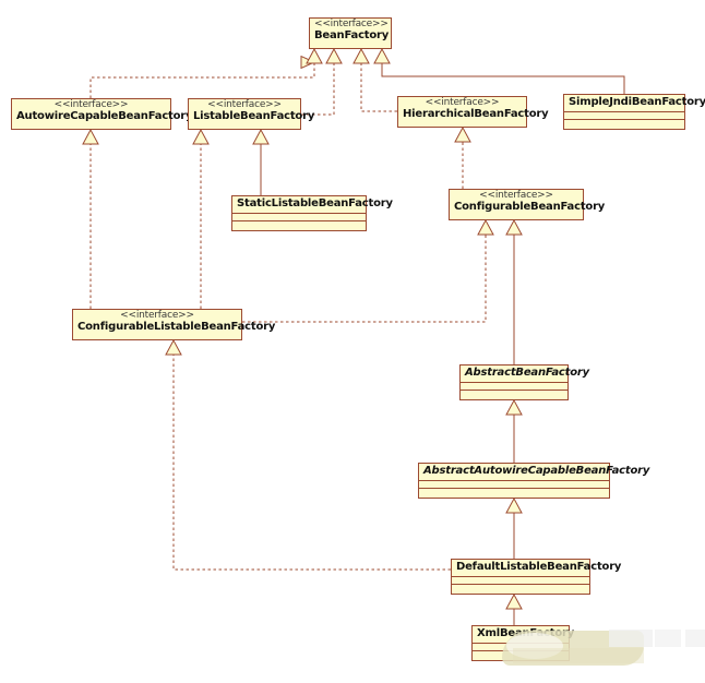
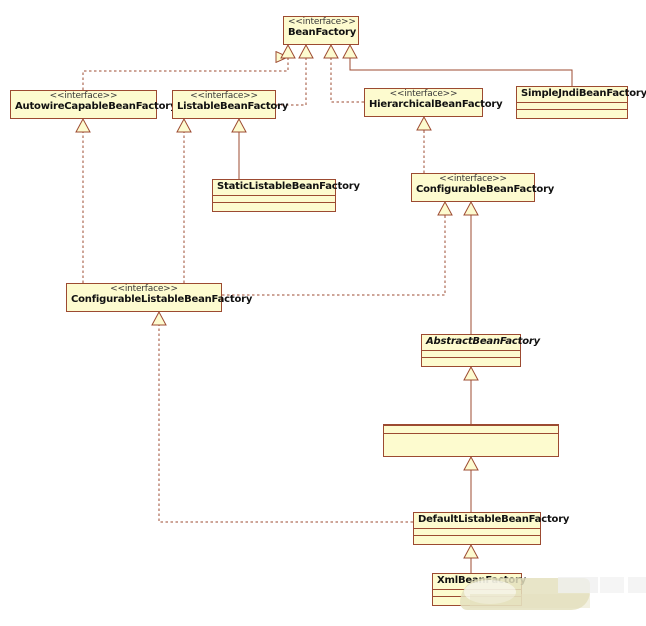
  <<interface>>
  BeanFactory
  <<interface>>
  AutowireCapableBeanFactor
  <<interface>>
  ListableBeanFactory
  <<interface>>
  HierarchicalBeanFactory
  SimpleJndiBeanFactory
  StaticListableBeanFactory
  <<interface>>
  ConfigurableBeanFactory
  <<interface>>
  ConfigurableListableBeanFactory
  AbstractBeanFactory
- AbstractAutowireCapableBeanFactory
  DefaultListableBeanFactory
  XmlBeanFacto
